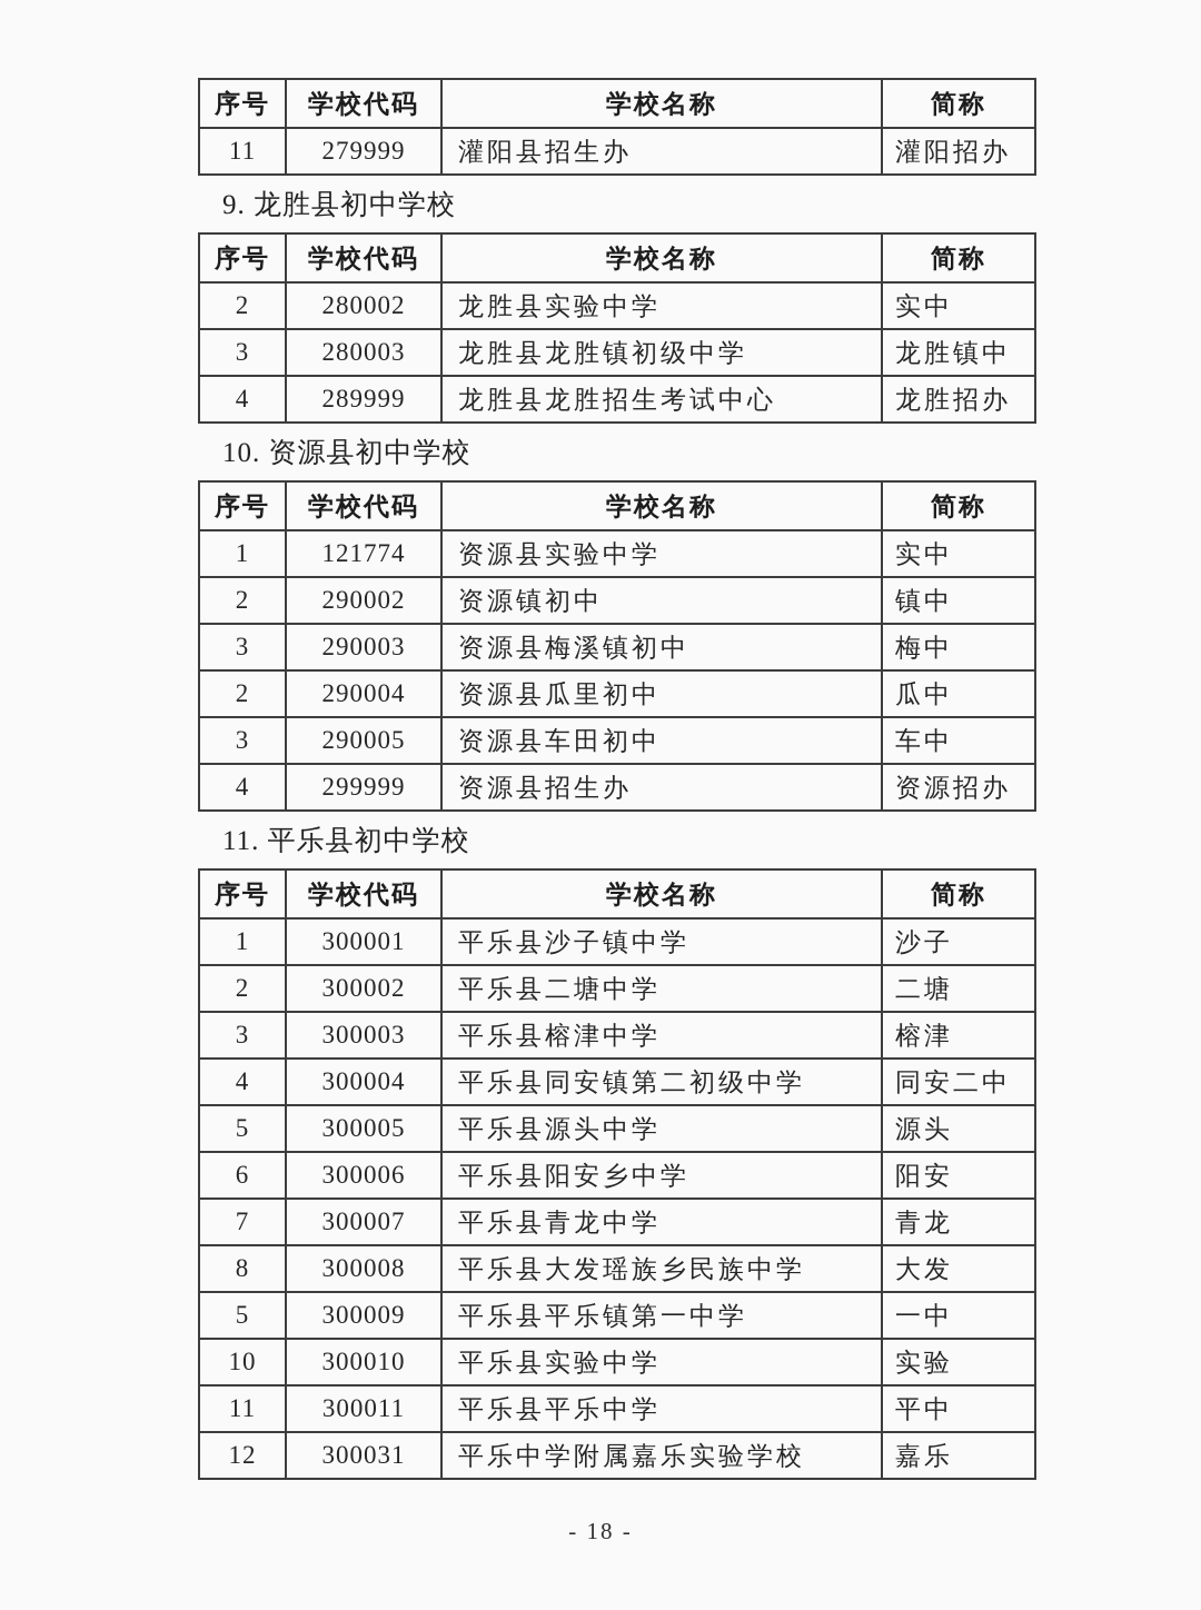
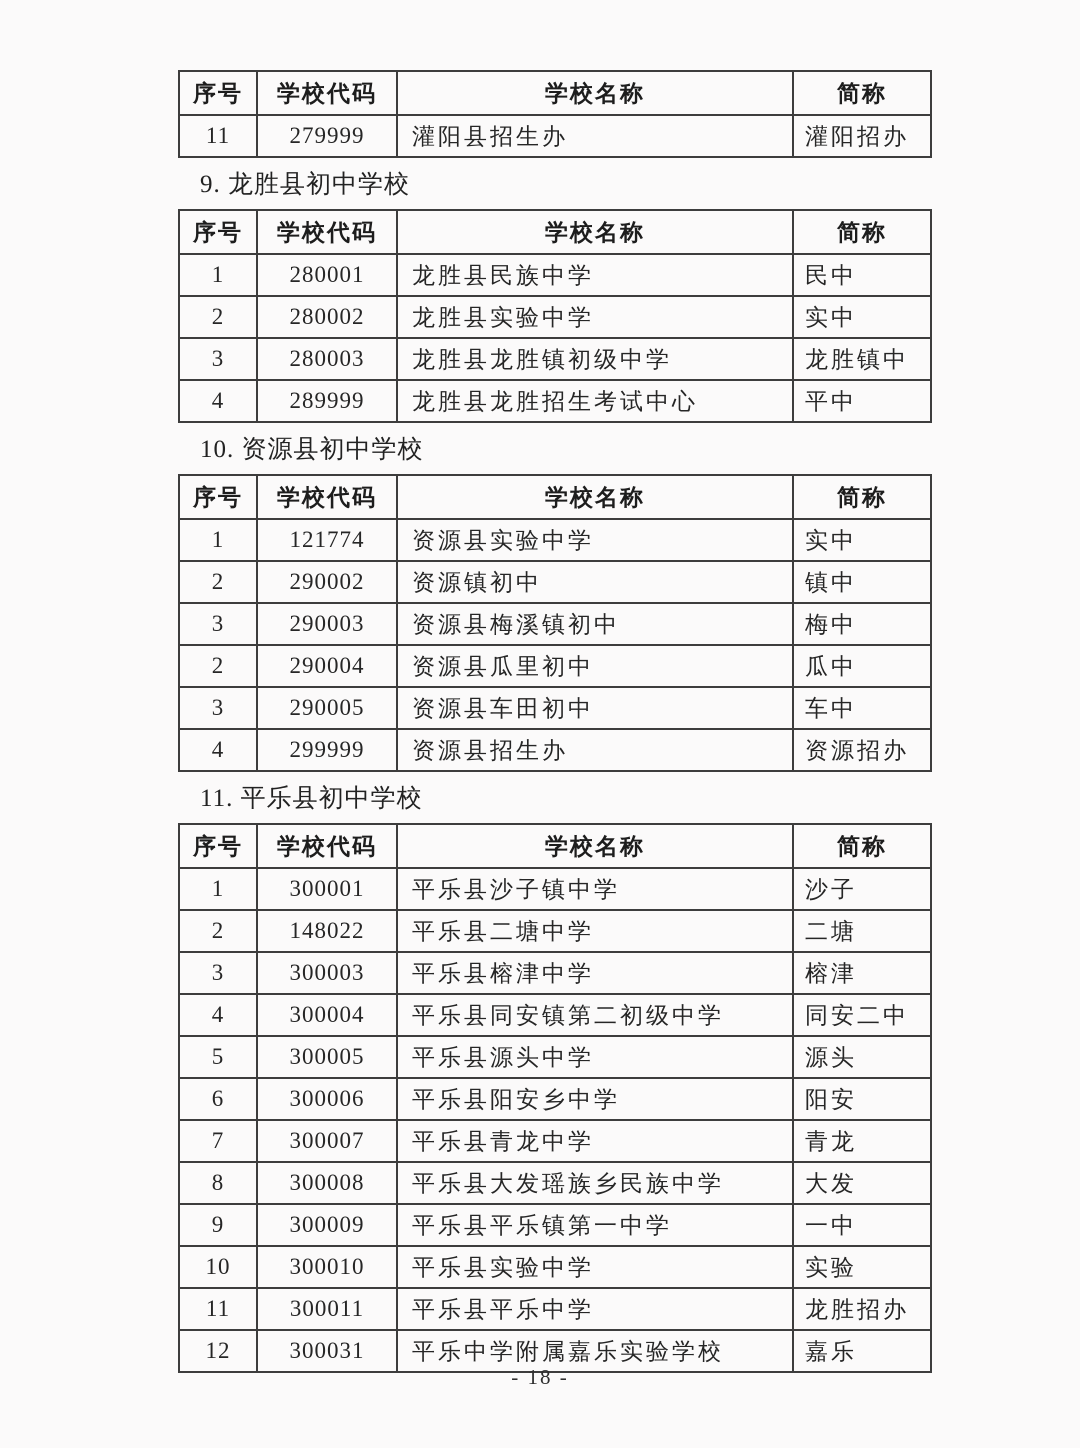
  序号	学校代码	学校名称	简称
  11	279999	灌阳县招生办	灌阳招办
  9. 龙胜县初中学校
  序号	学校代码	学校名称	简称
+ 1	280001	龙胜县民族中学	民中
  2	280002	龙胜县实验中学	实中
  3	280003	龙胜县龙胜镇初级中学	龙胜镇中
- 4	289999	龙胜县龙胜招生考试中心	龙胜招办
+ 4	289999	龙胜县龙胜招生考试中心	平中
  10. 资源县初中学校
  序号	学校代码	学校名称	简称
  1	121774	资源县实验中学	实中
  2	290002	资源镇初中	镇中
  3	290003	资源县梅溪镇初中	梅中
  2	290004	资源县瓜里初中	瓜中
  3	290005	资源县车田初中	车中
  4	299999	资源县招生办	资源招办
  11. 平乐县初中学校
  序号	学校代码	学校名称	简称
  1	300001	平乐县沙子镇中学	沙子
- 2	300002	平乐县二塘中学	二塘
+ 2	148022	平乐县二塘中学	二塘
  3	300003	平乐县榕津中学	榕津
  4	300004	平乐县同安镇第二初级中学	同安二中
  5	300005	平乐县源头中学	源头
  6	300006	平乐县阳安乡中学	阳安
  7	300007	平乐县青龙中学	青龙
  8	300008	平乐县大发瑶族乡民族中学	大发
- 5	300009	平乐县平乐镇第一中学	一中
+ 9	300009	平乐县平乐镇第一中学	一中
  10	300010	平乐县实验中学	实验
- 11	300011	平乐县平乐中学	平中
+ 11	300011	平乐县平乐中学	龙胜招办
  12	300031	平乐中学附属嘉乐实验学校	嘉乐
  - 18 -
